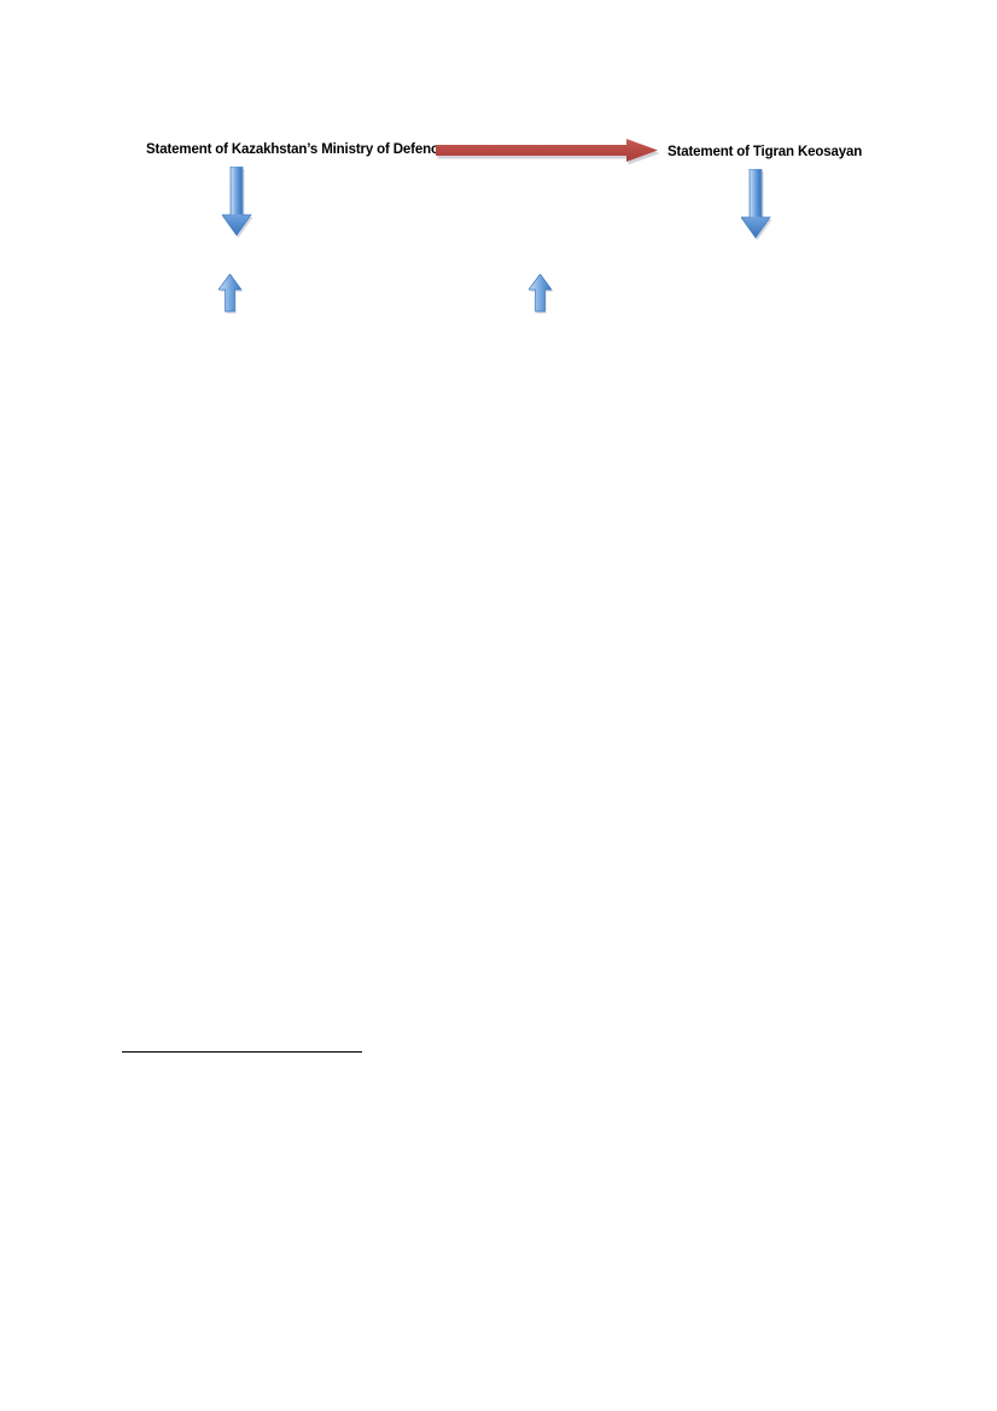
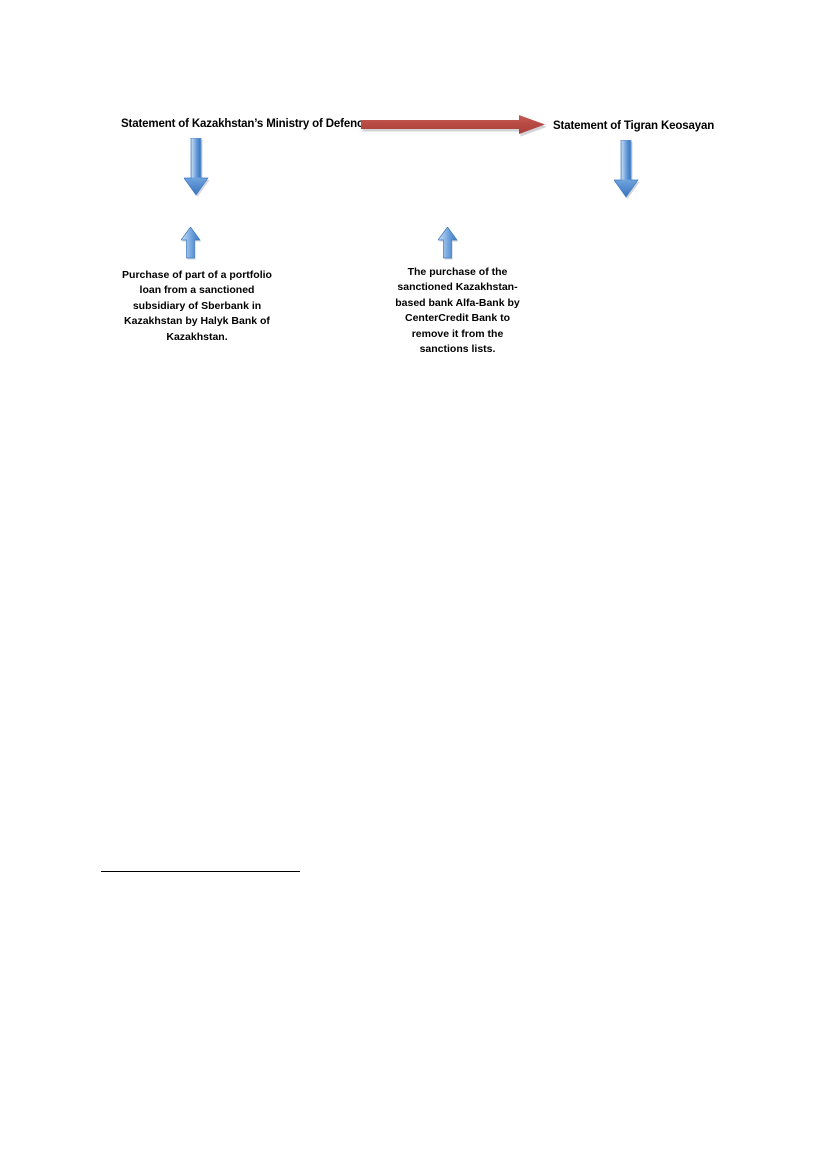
  Statement of Kazakhstan’s Ministry of Defenc
  Statement of Tigran Keosayan
+ Purchase of part of a portfolio loan from a sanctioned subsidiary of Sberbank in Kazakhstan by Halyk Bank of Kazakhstan.
+ The purchase of the sanctioned Kazakhstan-based bank Alfa-Bank by CenterCredit Bank to remove it from the sanctions lists.
